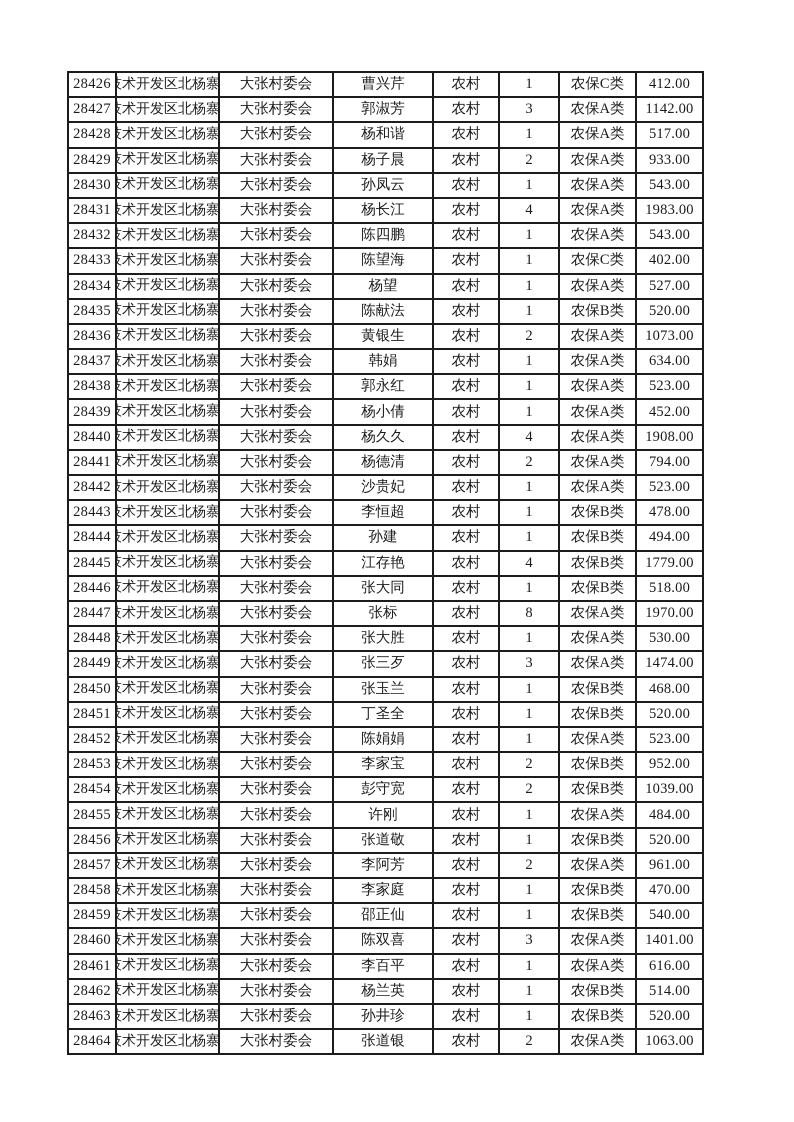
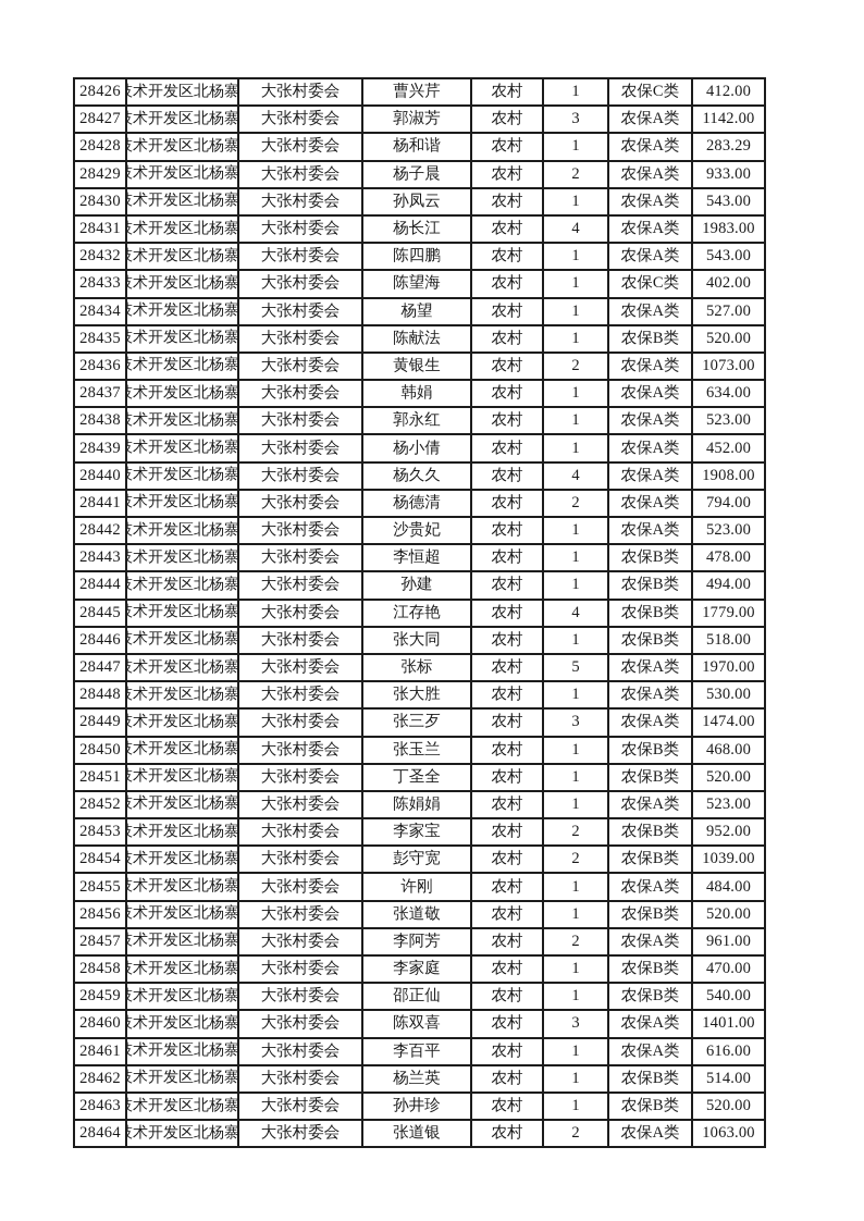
  28426	术开发区北杨寨	大张村委会	曹兴芹	农村	1	农保C类	412.00
  28427	术开发区北杨寨	大张村委会	郭淑芳	农村	3	农保A类	1142.00
- 28428	术开发区北杨寨	大张村委会	杨和谐	农村	1	农保A类	517.00
+ 28428	术开发区北杨寨	大张村委会	杨和谐	农村	1	农保A类	283.29
  28429	术开发区北杨寨	大张村委会	杨子晨	农村	2	农保A类	933.00
  28430	术开发区北杨寨	大张村委会	孙凤云	农村	1	农保A类	543.00
  28431	术开发区北杨寨	大张村委会	杨长江	农村	4	农保A类	1983.00
  28432	术开发区北杨寨	大张村委会	陈四鹏	农村	1	农保A类	543.00
  28433	术开发区北杨寨	大张村委会	陈望海	农村	1	农保C类	402.00
  28434	术开发区北杨寨	大张村委会	杨望	农村	1	农保A类	527.00
  28435	术开发区北杨寨	大张村委会	陈献法	农村	1	农保B类	520.00
  28436	术开发区北杨寨	大张村委会	黄银生	农村	2	农保A类	1073.00
  28437	术开发区北杨寨	大张村委会	韩娟	农村	1	农保A类	634.00
  28438	术开发区北杨寨	大张村委会	郭永红	农村	1	农保A类	523.00
  28439	术开发区北杨寨	大张村委会	杨小倩	农村	1	农保A类	452.00
  28440	术开发区北杨寨	大张村委会	杨久久	农村	4	农保A类	1908.00
  28441	术开发区北杨寨	大张村委会	杨德清	农村	2	农保A类	794.00
  28442	术开发区北杨寨	大张村委会	沙贵妃	农村	1	农保A类	523.00
  28443	术开发区北杨寨	大张村委会	李恒超	农村	1	农保B类	478.00
  28444	术开发区北杨寨	大张村委会	孙建	农村	1	农保B类	494.00
  28445	术开发区北杨寨	大张村委会	江存艳	农村	4	农保B类	1779.00
  28446	术开发区北杨寨	大张村委会	张大同	农村	1	农保B类	518.00
- 28447	术开发区北杨寨	大张村委会	张标	农村	8	农保A类	1970.00
+ 28447	术开发区北杨寨	大张村委会	张标	农村	5	农保A类	1970.00
  28448	术开发区北杨寨	大张村委会	张大胜	农村	1	农保A类	530.00
  28449	术开发区北杨寨	大张村委会	张三歹	农村	3	农保A类	1474.00
  28450	术开发区北杨寨	大张村委会	张玉兰	农村	1	农保B类	468.00
  28451	术开发区北杨寨	大张村委会	丁圣全	农村	1	农保B类	520.00
  28452	术开发区北杨寨	大张村委会	陈娟娟	农村	1	农保A类	523.00
  28453	术开发区北杨寨	大张村委会	李家宝	农村	2	农保B类	952.00
  28454	术开发区北杨寨	大张村委会	彭守宽	农村	2	农保B类	1039.00
  28455	术开发区北杨寨	大张村委会	许刚	农村	1	农保A类	484.00
  28456	术开发区北杨寨	大张村委会	张道敬	农村	1	农保B类	520.00
  28457	术开发区北杨寨	大张村委会	李阿芳	农村	2	农保A类	961.00
  28458	术开发区北杨寨	大张村委会	李家庭	农村	1	农保B类	470.00
  28459	术开发区北杨寨	大张村委会	邵正仙	农村	1	农保B类	540.00
  28460	术开发区北杨寨	大张村委会	陈双喜	农村	3	农保A类	1401.00
  28461	术开发区北杨寨	大张村委会	李百平	农村	1	农保A类	616.00
  28462	术开发区北杨寨	大张村委会	杨兰英	农村	1	农保B类	514.00
  28463	术开发区北杨寨	大张村委会	孙井珍	农村	1	农保B类	520.00
  28464	术开发区北杨寨	大张村委会	张道银	农村	2	农保A类	1063.00
